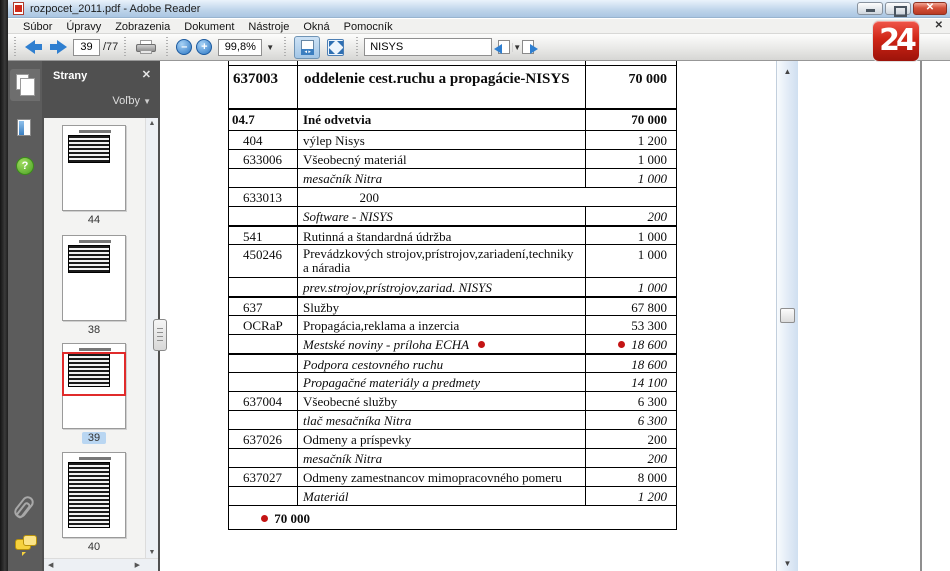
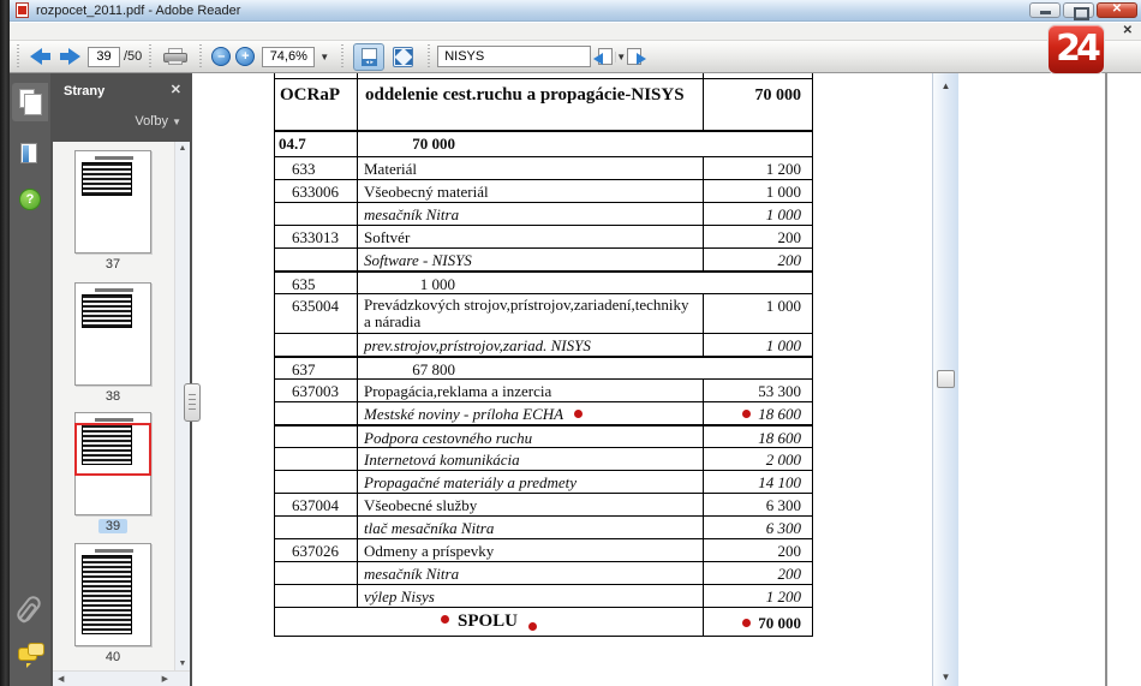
  rozpocet_2011.pdf - Adobe Reader
- Súbor Úpravy Zobrazenia Dokument Nástroje Okná Pomocník
  ✕
  39
- /77
+ /50
- 99,8%
+ 74,6%
  ▼
  NISYS
  ▼
  24
  ?
  Strany
  ✕
  Voľby ▼
- 44
+ 37
  38
  39
  40
- 637003
+ OCRaP
  oddelenie cest.ruchu a propagácie-NISYS
  70 000
  04.7
- Iné odvetvia
  70 000
- 404
+ 633
- výlep Nisys
+ Materiál
  1 200
  633006
  Všeobecný materiál
  1 000
  mesačník Nitra
  1 000
  633013
+ Softvér
  200
  Software - NISYS
  200
- 541
+ 635
- Rutinná a štandardná údržba
  1 000
- 450246
+ 635004
  Prevádzkových strojov,prístrojov,zariadení,techniky a náradia
  1 000
  prev.strojov,prístrojov,zariad. NISYS
  1 000
  637
- Služby
  67 800
- OCRaP
+ 637003
  Propagácia,reklama a inzercia
  53 300
  Mestské noviny - príloha ECHA
  18 600
  Podpora cestovného ruchu
  18 600
+ Internetová komunikácia
+ 2 000
  Propagačné materiály a predmety
  14 100
  637004
  Všeobecné služby
  6 300
  tlač mesačníka Nitra
  6 300
  637026
  Odmeny a príspevky
  200
  mesačník Nitra
  200
- 637027
- Odmeny zamestnancov mimopracovného pomeru
- 8 000
- Materiál
+ výlep Nisys
  1 200
+ SPOLU
  70 000
  ▲
  ▼
